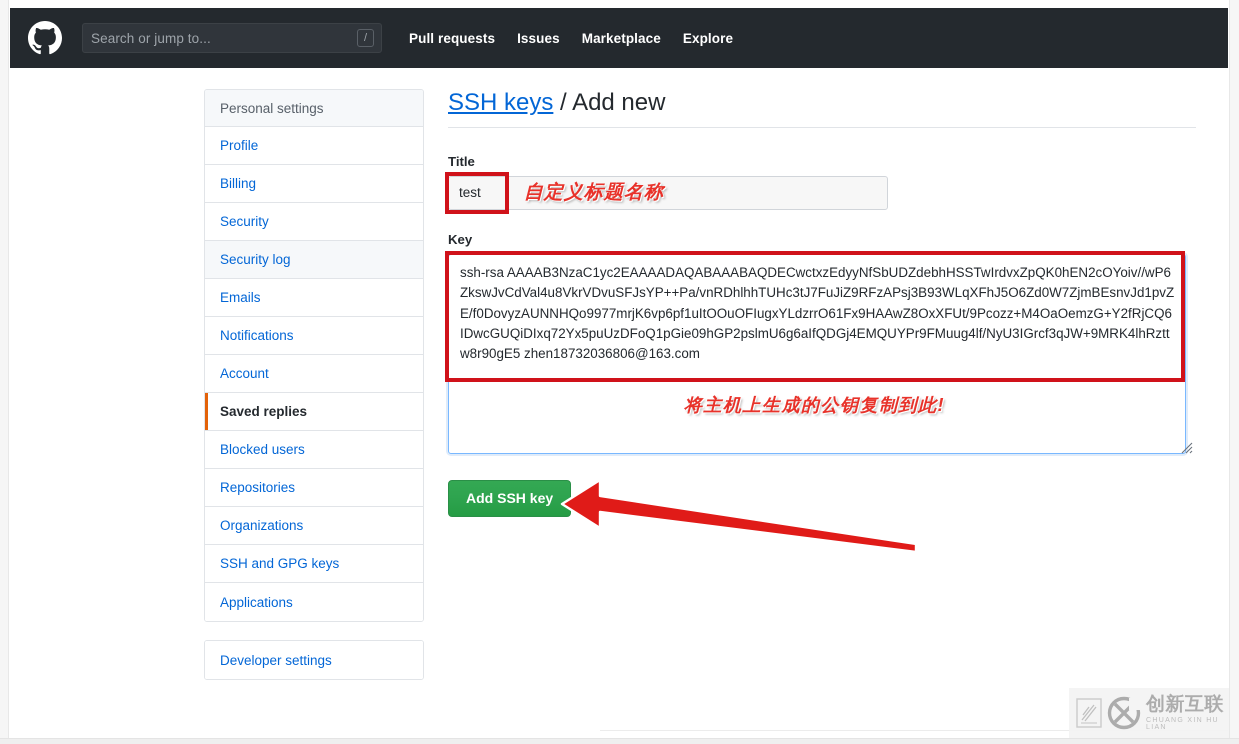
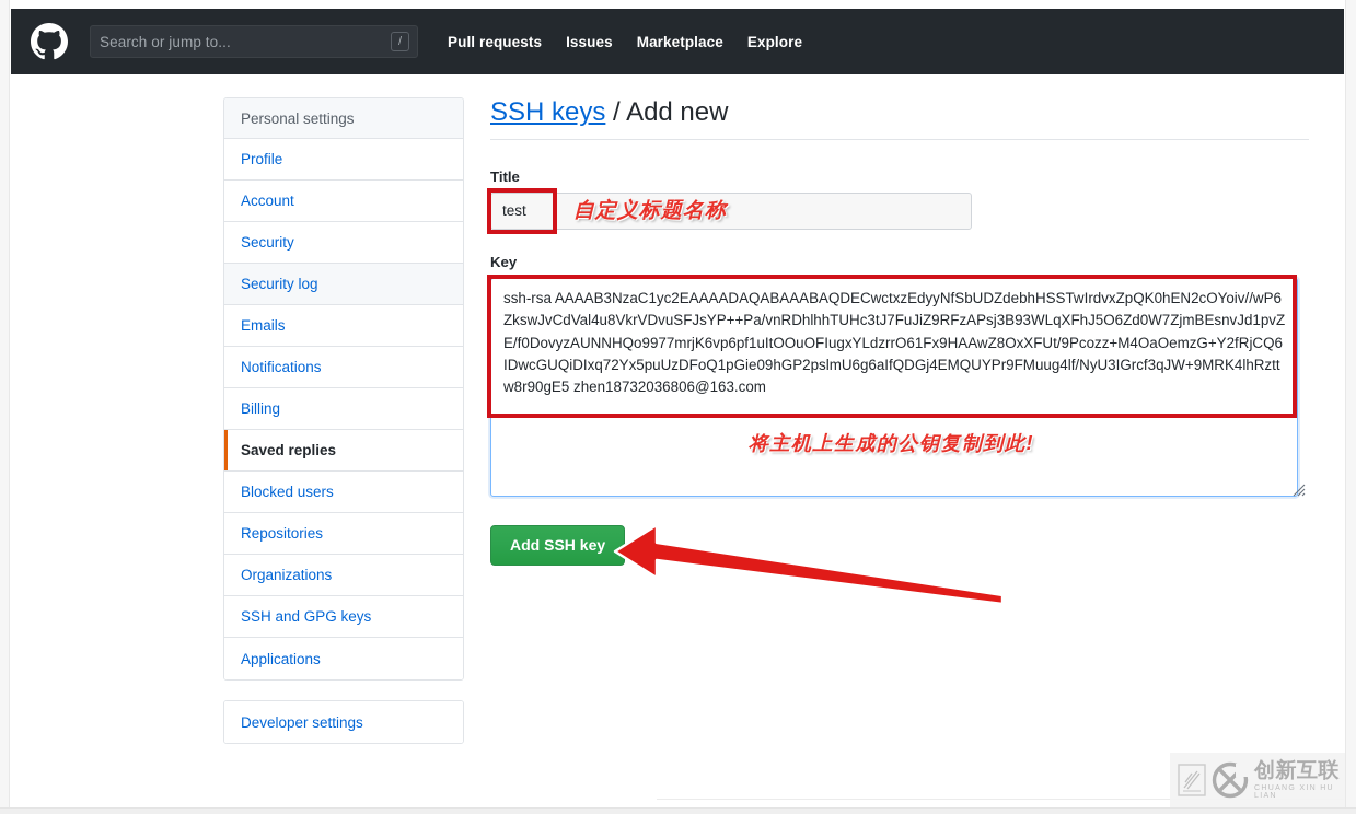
  Search or jump to...
  /
  Pull requests
  Issues
  Marketplace
  Explore
  Personal settings
  Profile
- Billing
+ Account
  Security
  Security log
  Emails
  Notifications
- Account
+ Billing
  Saved replies
  Blocked users
  Repositories
  Organizations
  SSH and GPG keys
  Applications
  Developer settings
  SSH keys / Add new
  Title
  test
  自定义标题名称
  Key
  将主机上生成的公钥复制到此!
  Add SSH key
  创新互联
